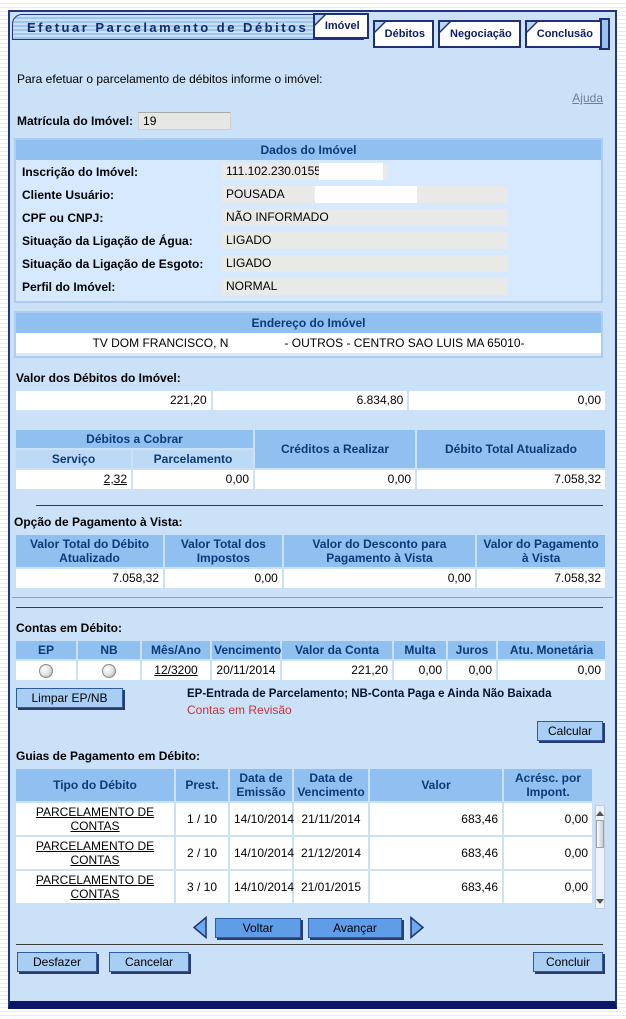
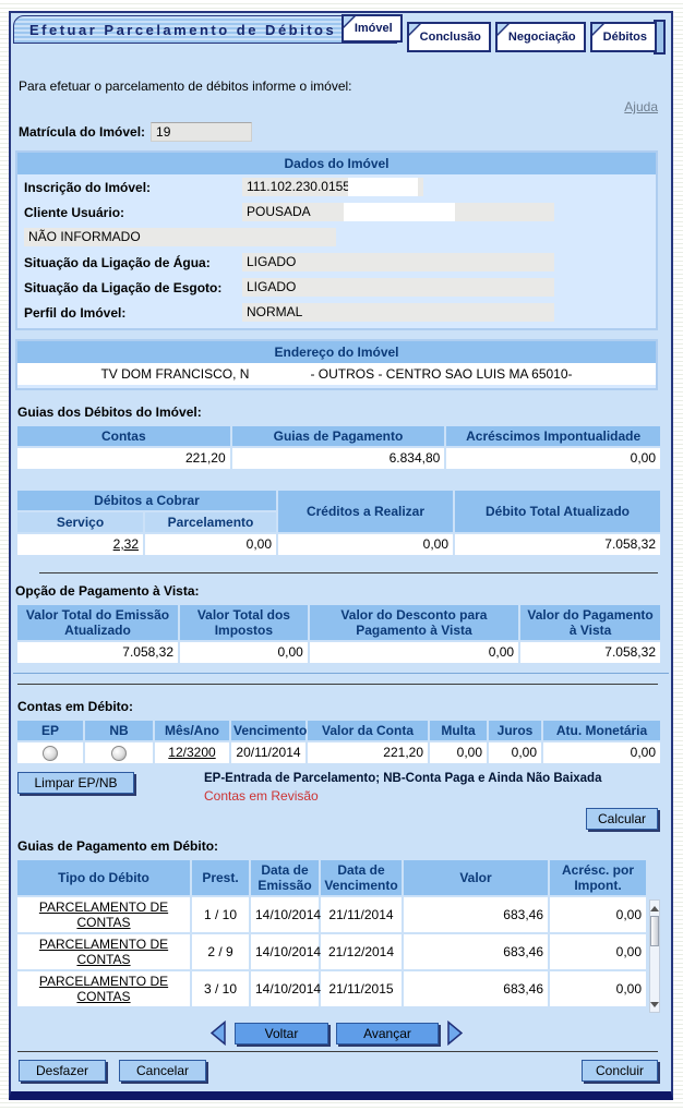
  Efetuar Parcelamento de Débitos
  Imóvel
- Débitos
+ Conclusão
  Negociação
- Conclusão
+ Débitos
  Para efetuar o parcelamento de débitos informe o imóvel:
  Ajuda
  Matrícula do Imóvel:
  19
  Dados do Imóvel
  Inscrição do Imóvel:
  111.102.230.0155
  Cliente Usuário:
  POUSADA
- CPF ou CNPJ:
  NÃO INFORMADO
  Situação da Ligação de Água:
  LIGADO
  Situação da Ligação de Esgoto:
  LIGADO
  Perfil do Imóvel:
  NORMAL
  Endereço do Imóvel
  TV DOM FRANCISCO, N
  - OUTROS - CENTRO SAO LUIS MA 65010-
- Valor dos Débitos do Imóvel:
+ Guias dos Débitos do Imóvel:
+ Contas	Guias de Pagamento	Acréscimos Impontualidade
  221,20	6.834,80	0,00
  Débitos a Cobrar	Créditos a Realizar	Débito Total Atualizado
  Serviço	Parcelamento
  2,32	0,00	0,00	7.058,32
  Opção de Pagamento à Vista:
- Valor Total do Débito Atualizado	Valor Total dos Impostos	Valor do Desconto para Pagamento à Vista	Valor do Pagamento à Vista
+ Valor Total do Emissão Atualizado	Valor Total dos Impostos	Valor do Desconto para Pagamento à Vista	Valor do Pagamento à Vista
  7.058,32	0,00	0,00	7.058,32
  Contas em Débito:
  EP	NB	Mês/Ano	Vencimento	Valor da Conta	Multa	Juros	Atu. Monetária
  		12/3200	20/11/2014	221,20	0,00	0,00	0,00
  Limpar EP/NB
  EP-Entrada de Parcelamento; NB-Conta Paga e Ainda Não Baixada
  Contas em Revisão
  Calcular
  Guias de Pagamento em Débito:
  Tipo do Débito	Prest.	Data de Emissão	Data de Vencimento	Valor	Acrésc. por Impont.
  PARCELAMENTO DE CONTAS	1 / 10	14/10/2014	21/11/2014	683,46	0,00
- PARCELAMENTO DE CONTAS	2 / 10	14/10/2014	21/12/2014	683,46	0,00
+ PARCELAMENTO DE CONTAS	2 / 9	14/10/2014	21/12/2014	683,46	0,00
- PARCELAMENTO DE CONTAS	3 / 10	14/10/2014	21/01/2015	683,46	0,00
+ PARCELAMENTO DE CONTAS	3 / 10	14/10/2014	21/11/2015	683,46	0,00
  Voltar
  Avançar
  Desfazer
  Cancelar
  Concluir
